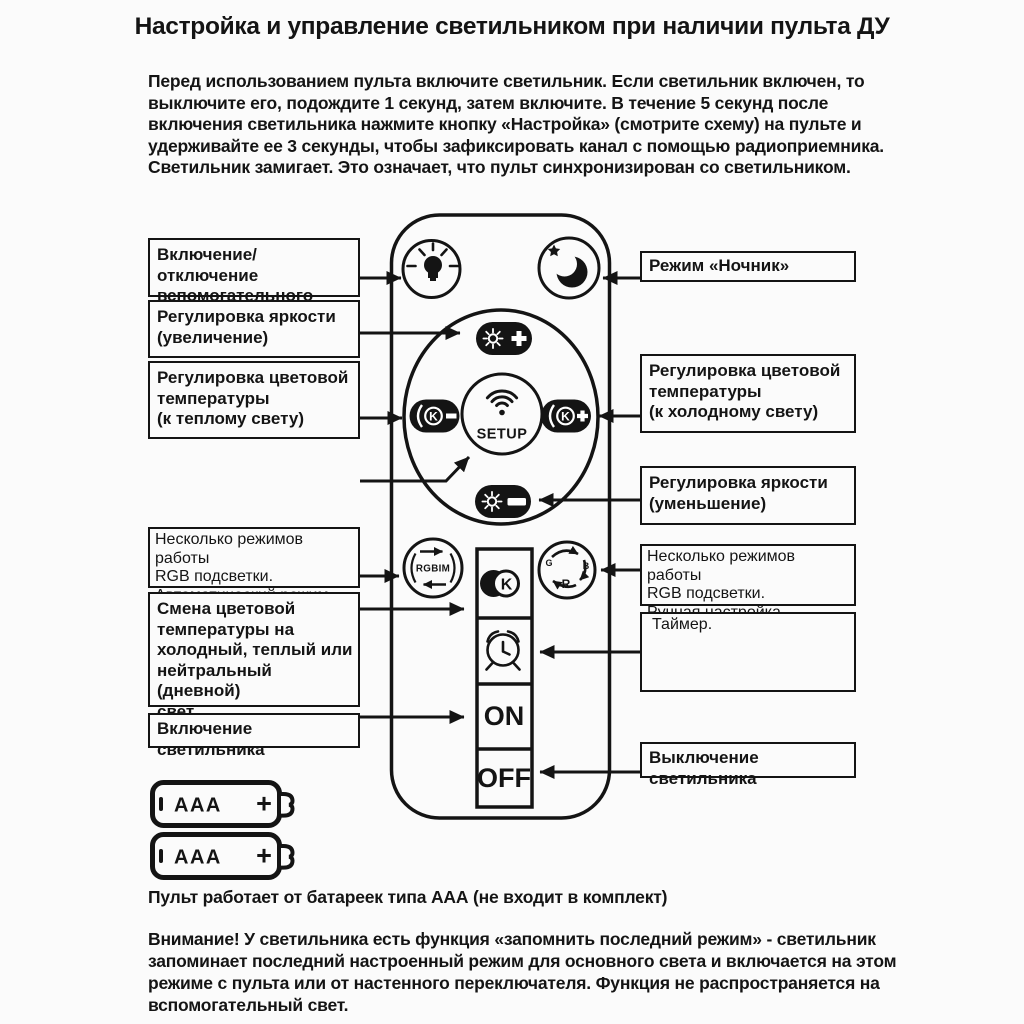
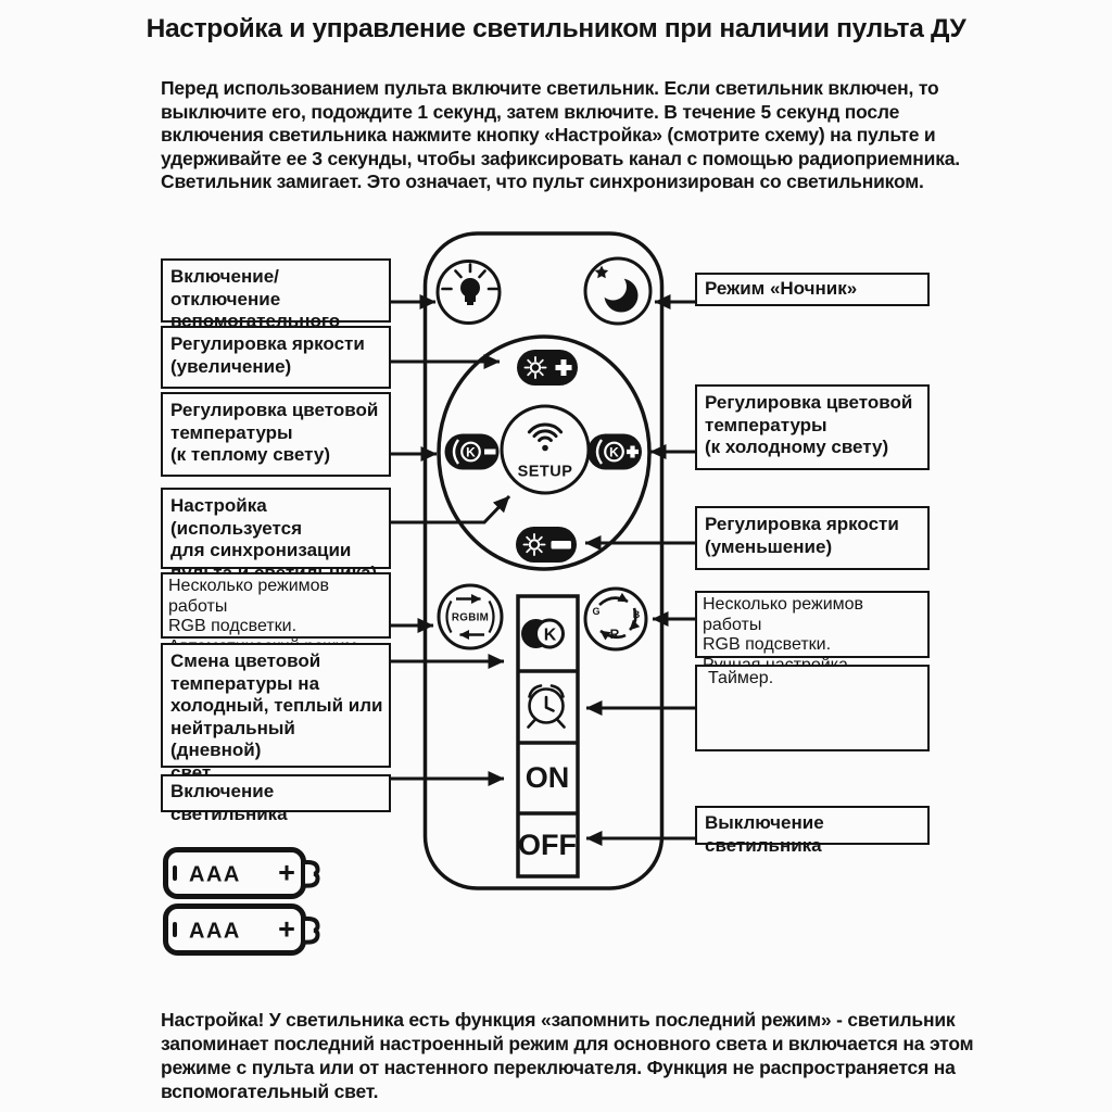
  Настройка и управление светильником при наличии пульта ДУ
  Перед использованием пульта включите светильник. Если светильник включен, то выключите его, подождите 1 секунд, затем включите. В течение 5 секунд после включения светильника нажмите кнопку «Настройка» (смотрите схему) на пульте и удерживайте ее 3 секунды, чтобы зафиксировать канал с помощью радиоприемника. Светильник замигает. Это означает, что пульт синхронизирован со светильником.
  Включение/отключение
  вспомогательного
  Регулировка яркости
  (увеличение)
  Регулировка цветовой
  температуры
  (к теплому свету)
+ Настройка (используется
+ для синхронизации
  Несколько режимов работы
  RGB подсветки.
  Смена цветовой
  температуры на
  холодный, теплый или
  нейтральный (дневной)
  свет
  Включение светильника
  Режим «Ночник»
  Регулировка цветовой
  температуры
  (к холодному свету)
  Регулировка яркости
  (уменьшение)
  Несколько режимов работы
  RGB подсветки.
  Таймер.
  Выключение светильника
- Пульт работает от батареек типа ААА (не входит в комплект)
- Внимание! У светильника есть функция «запомнить последний режим» - светильник запоминает последний настроенный режим для основного света и включается на этом режиме с пульта или от настенного переключателя. Функция не распространяется на вспомогательный свет.
+ Настройка! У светильника есть функция «запомнить последний режим» - светильник запоминает последний настроенный режим для основного света и включается на этом режиме с пульта или от настенного переключателя. Функция не распространяется на вспомогательный свет.
  K
  SETUP
  K
  RGBIM
  K
  ON
  OFF
  G
  B
  R
  AAA
  +
  AAA
  +
